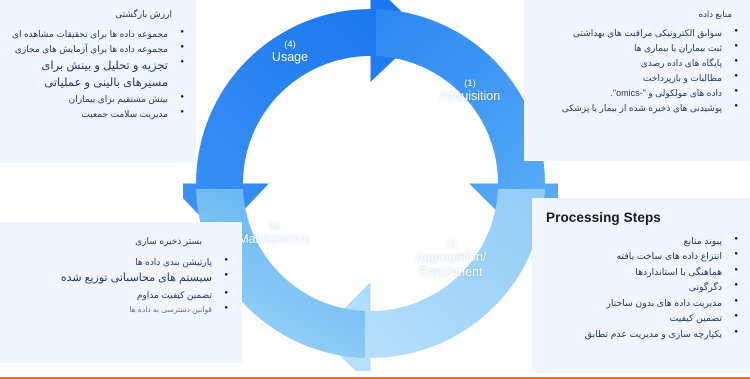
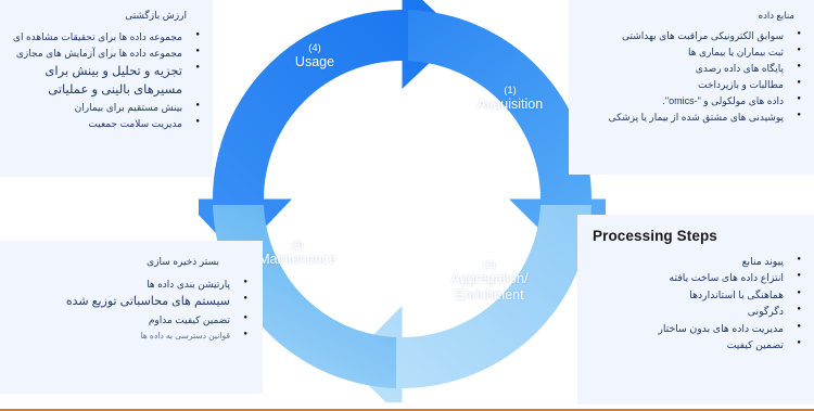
  (1)
  Acquisition
  Aggregation/
  Enrichment
  Maintenence
  (4)
  Usage
  ارزش بازگشتی
  مجموعه داده ها برای تحقیقات مشاهده ای
  مجموعه داده ها برای آزمایش های مجازی
  تجزیه و تحلیل و بینش برای مسیرهای بالینی و عملیاتی
  بینش مستقیم برای بیماران
  مدیریت سلامت جمعیت
  منابع داده
  سوابق الکترونیکی مراقبت های بهداشتی
  ثبت بیماران یا بیماری ها
  پایگاه های داده رصدی
  مطالبات و بازپرداخت
  داده های مولکولی و "-omics".
- پوشیدنی های ذخیره شده از بیمار یا پزشکی
+ پوشیدنی های مشتق شده از بیمار یا پزشکی
  بستر ذخیره سازی
  پارتیشن بندی داده ها
  سیستم های محاسباتی توزیع شده
  تضمین کیفیت مداوم
  قوانین دسترسی به داده ها
  Processing Steps
  پیوند منابع
  انتزاع داده های ساخت یافته
  هماهنگی با استانداردها
  دگرگونی
  مدیریت داده های بدون ساختار
  تضمین کیفیت
- یکپارچه سازی و مدیریت عدم تطابق
